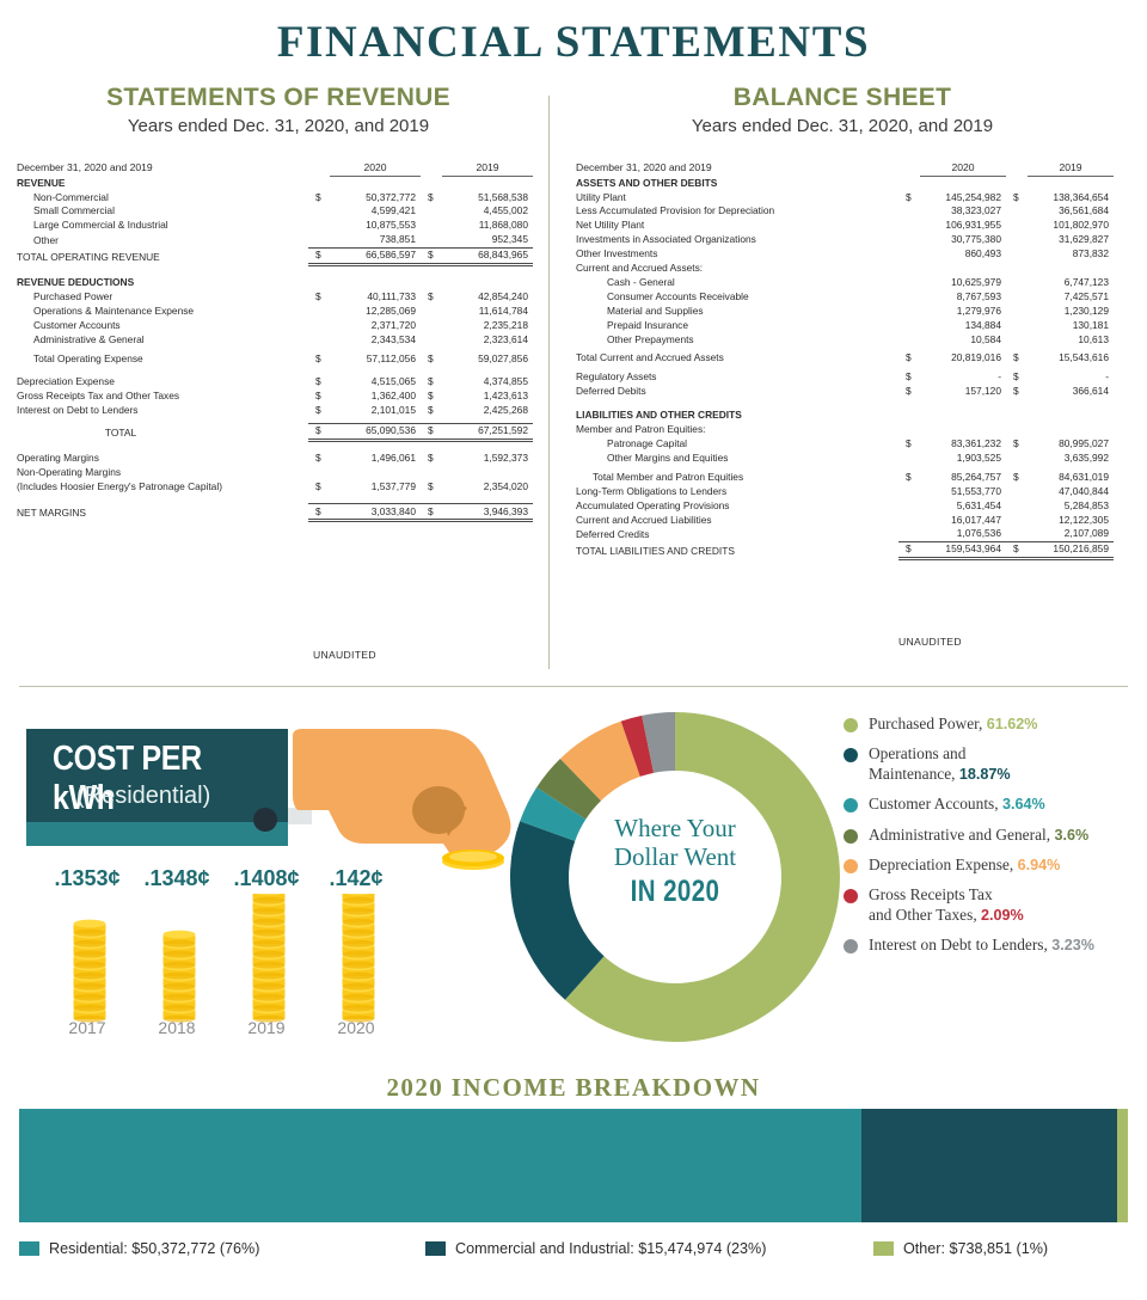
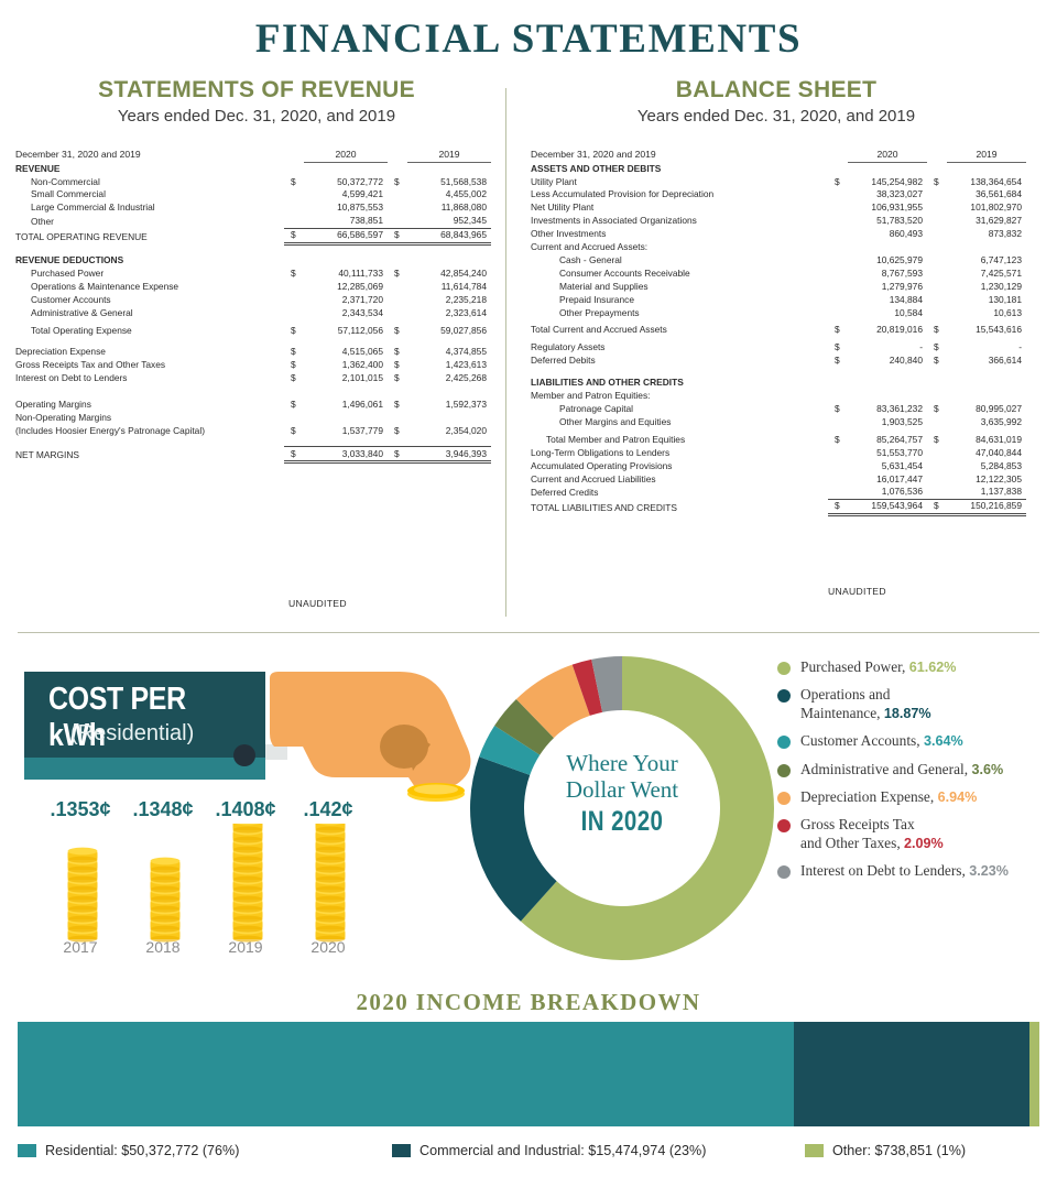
  FINANCIAL STATEMENTS
  STATEMENTS OF REVENUE
  Years ended Dec. 31, 2020, and 2019
  BALANCE SHEET
  Years ended Dec. 31, 2020, and 2019
  December 31, 2020 and 2019		2020		2019
  REVENUE
  Non-Commercial	$	50,372,772	$	51,568,538
  Small Commercial		4,599,421		4,455,002
  Large Commercial & Industrial		10,875,553		11,868,080
  Other		738,851		952,345
  TOTAL OPERATING REVENUE	$	66,586,597	$	68,843,965
  REVENUE DEDUCTIONS
  Purchased Power	$	40,111,733	$	42,854,240
  Operations & Maintenance Expense		12,285,069		11,614,784
  Customer Accounts		2,371,720		2,235,218
  Administrative & General		2,343,534		2,323,614
  Total Operating Expense	$	57,112,056	$	59,027,856
  Depreciation Expense	$	4,515,065	$	4,374,855
  Gross Receipts Tax and Other Taxes	$	1,362,400	$	1,423,613
  Interest on Debt to Lenders	$	2,101,015	$	2,425,268
- TOTAL	$	65,090,536	$	67,251,592
  Operating Margins	$	1,496,061	$	1,592,373
  Non-Operating Margins
  (Includes Hoosier Energy's Patronage Capital)	$	1,537,779	$	2,354,020
  NET MARGINS	$	3,033,840	$	3,946,393
  December 31, 2020 and 2019		2020		2019
  ASSETS AND OTHER DEBITS
  Utility Plant	$	145,254,982	$	138,364,654
  Less Accumulated Provision for Depreciation		38,323,027		36,561,684
  Net Utility Plant		106,931,955		101,802,970
- Investments in Associated Organizations		30,775,380		31,629,827
+ Investments in Associated Organizations		51,783,520		31,629,827
  Other Investments		860,493		873,832
  Current and Accrued Assets:
  Cash - General		10,625,979		6,747,123
  Consumer Accounts Receivable		8,767,593		7,425,571
  Material and Supplies		1,279,976		1,230,129
  Prepaid Insurance		134,884		130,181
  Other Prepayments		10,584		10,613
  Total Current and Accrued Assets	$	20,819,016	$	15,543,616
  Regulatory Assets	$	-	$	-
- Deferred Debits	$	157,120	$	366,614
+ Deferred Debits	$	240,840	$	366,614
  LIABILITIES AND OTHER CREDITS
  Member and Patron Equities:
  Patronage Capital	$	83,361,232	$	80,995,027
  Other Margins and Equities		1,903,525		3,635,992
  Total Member and Patron Equities	$	85,264,757	$	84,631,019
  Long-Term Obligations to Lenders		51,553,770		47,040,844
  Accumulated Operating Provisions		5,631,454		5,284,853
  Current and Accrued Liabilities		16,017,447		12,122,305
- Deferred Credits		1,076,536		2,107,089
+ Deferred Credits		1,076,536		1,137,838
  TOTAL LIABILITIES AND CREDITS	$	159,543,964	$	150,216,859
  UNAUDITED
  UNAUDITED
  COST PER kWh
  (Residential)
  .1353¢
  .1348¢
  .1408¢
  .142¢
  2017
  2018
  2019
  2020
  Where Your
  Dollar Went
  IN 2020
  Purchased Power, 61.62%
  Operations and
  Maintenance, 18.87%
  Customer Accounts, 3.64%
  Administrative and General, 3.6%
  Depreciation Expense, 6.94%
  Gross Receipts Tax
  and Other Taxes, 2.09%
  Interest on Debt to Lenders, 3.23%
  2020 INCOME BREAKDOWN
  Residential: $50,372,772 (76%)
  Commercial and Industrial: $15,474,974 (23%)
  Other: $738,851 (1%)
